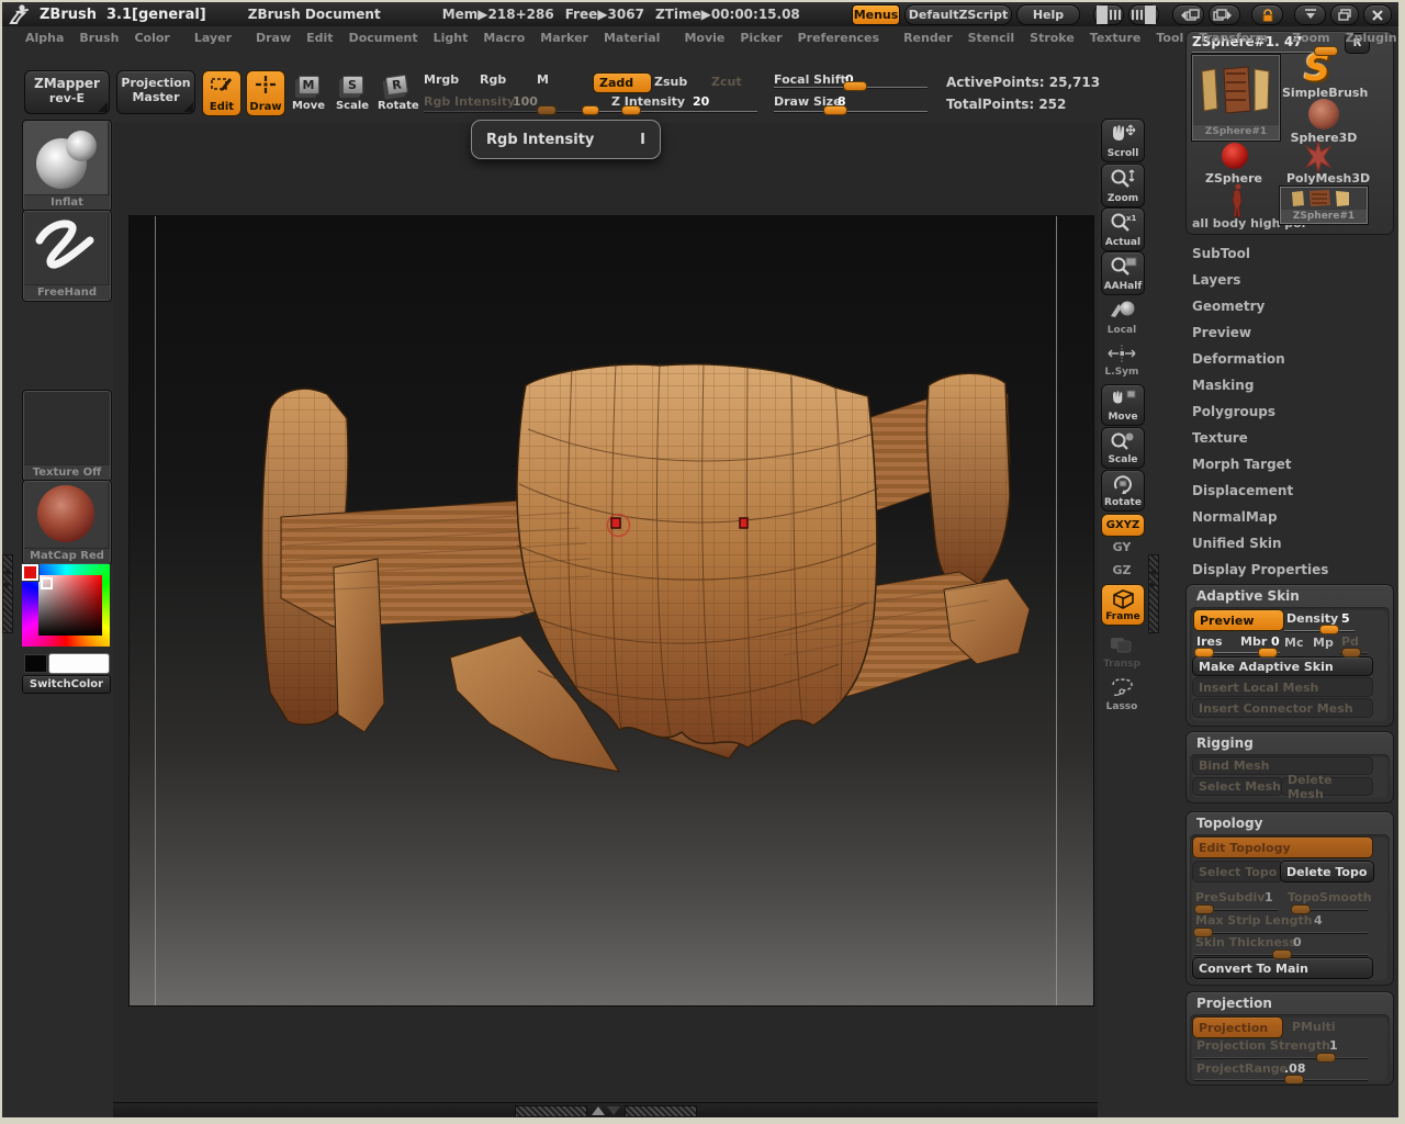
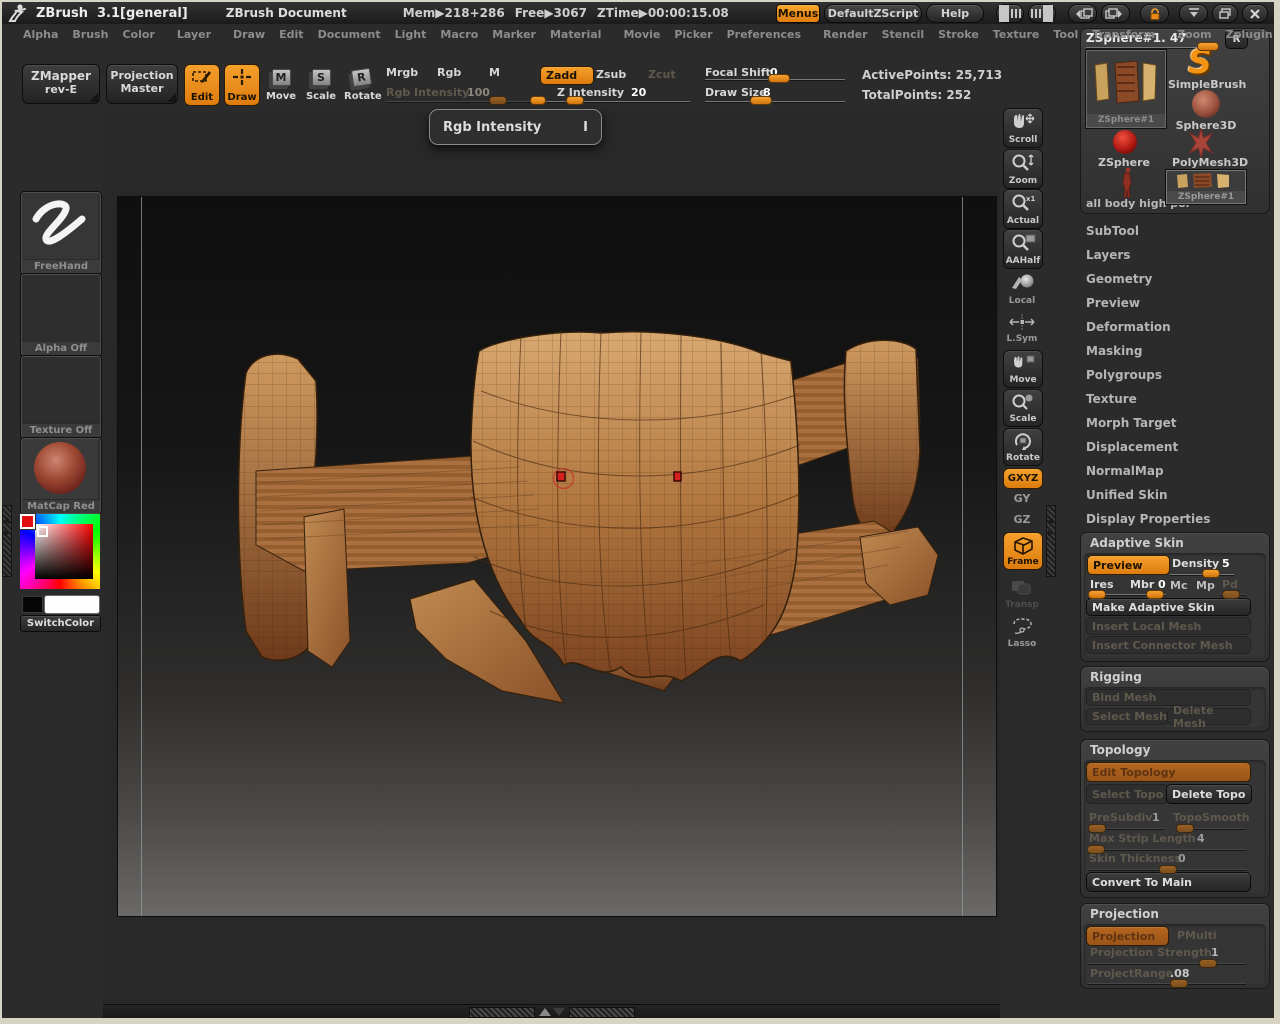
  ZBrush
  3.1[general]
  ZBrush Document
  Mem▶218+286
  Free▶3067
  ZTime▶00:00:15.08
  Menus
  DefaultZScript
  Help
  Alpha
  Brush
  Color
  Layer
  Draw
  Edit
  Document
  Light
  Macro
  Marker
  Material
  Movie
  Picker
  Preferences
  Render
  Stencil
  Stroke
  Texture
  Tool
  Transform
  Zoom
  Zplugin
  ZMapper
  rev-E
  Projection
  Master
  Edit
  Draw
  M
  Move
  S
  Scale
  Rotate
  Mrgb
  Rgb
  M
  Rgb Intensity
  100
  Zadd
  Zsub
  Zcut
  Z Intensity
  20
  Focal Shift
  0
  Draw Size
  8
  ActivePoints: 25,713
  TotalPoints: 252
  Rgb Intensity
  I
- Inflat
  FreeHand
+ Alpha Off
  Texture Off
  MatCap Red
  SwitchColor
  Scroll
  Zoom
  x1
  Actual
  AAHalf
  Local
  L.Sym
  Move
  Scale
  Rotate
  GXYZ
  GY
  GZ
  Frame
  Transp
  Lasso
  ZSphere#1. 47
  R
  ZSphere#1
  S
  SimpleBrush
  Sphere3D
  ZSphere
  PolyMesh3D
  all body high
  ZSphere#1
  SubTool
  Layers
  Geometry
  Preview
  Deformation
  Masking
  Polygroups
  Texture
  Morph Target
  Displacement
  NormalMap
  Unified Skin
  Display Properties
  Adaptive Skin
  Preview
  Density
  5
  Ires
  Mbr
  0
  Mc
  Mp
  Pd
  Make Adaptive Skin
  Insert Local Mesh
  Insert Connector Mesh
  Rigging
  Bind Mesh
  Select Mesh
  Delete Mesh
  Topology
  Edit Topology
  Select Topo
  Delete Topo
  PreSubdiv
  1
  TopoSmooth
  Max Strip Length
  4
  Skin Thickness
  0
  Convert To Main
  Projection
  Projection
  PMulti
  Projection Strength
  1
  ProjectRange
  .08
